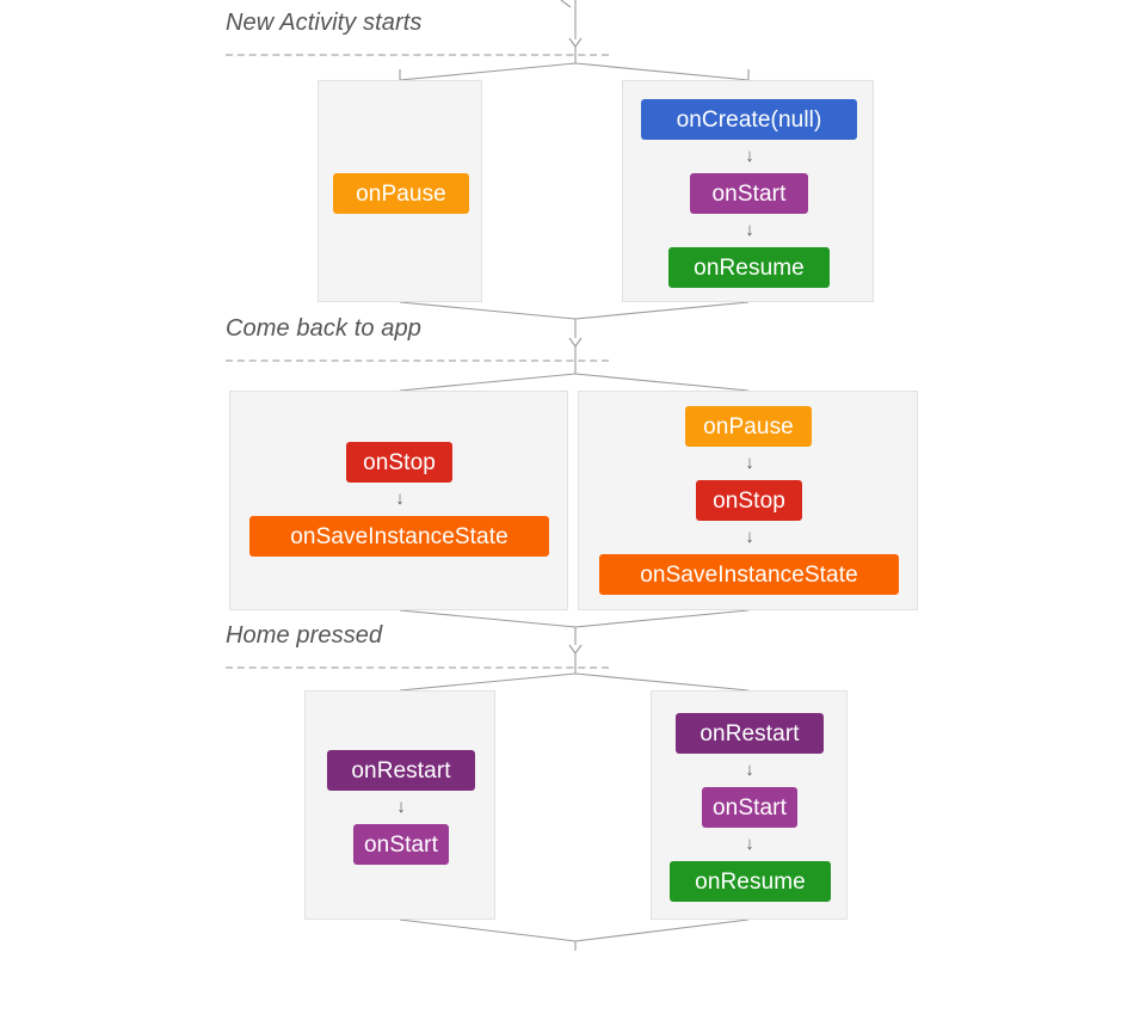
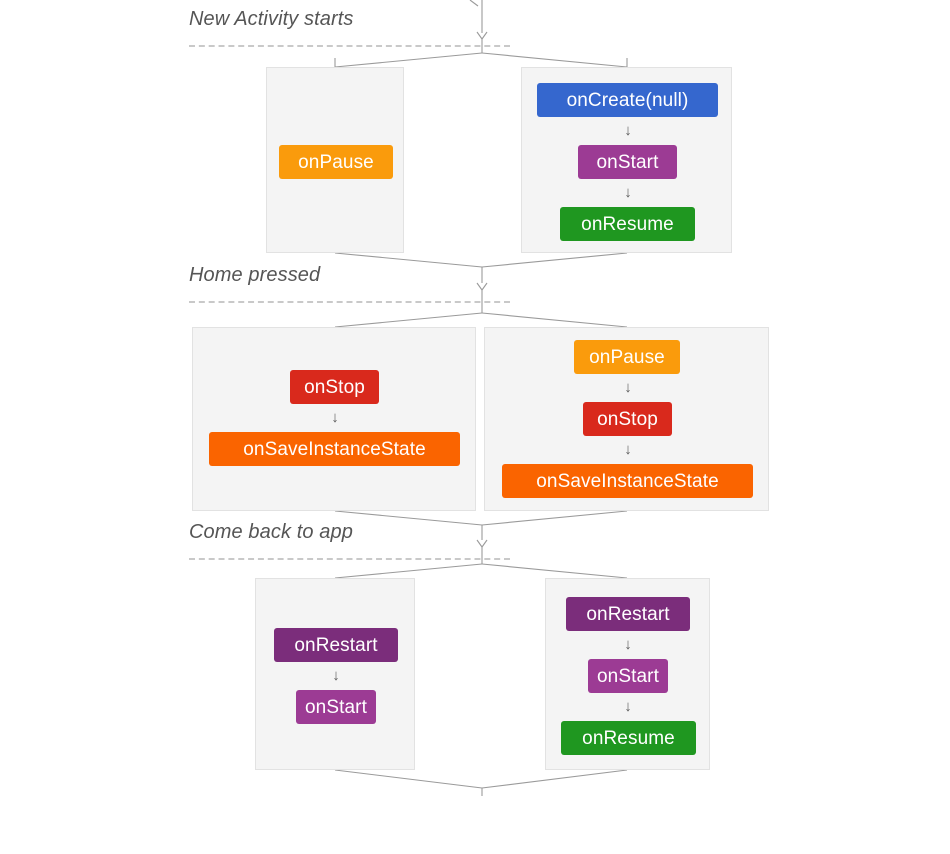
  New Activity starts
  onPause
  onCreate(null)
  ↓
  onStart
  ↓
  onResume
- Come back to app
+ Home pressed
  onStop
  ↓
  onSaveInstanceState
  onPause
  ↓
  onStop
  ↓
  onSaveInstanceState
- Home pressed
+ Come back to app
  onRestart
  ↓
  onStart
  onRestart
  ↓
  onStart
  ↓
  onResume
